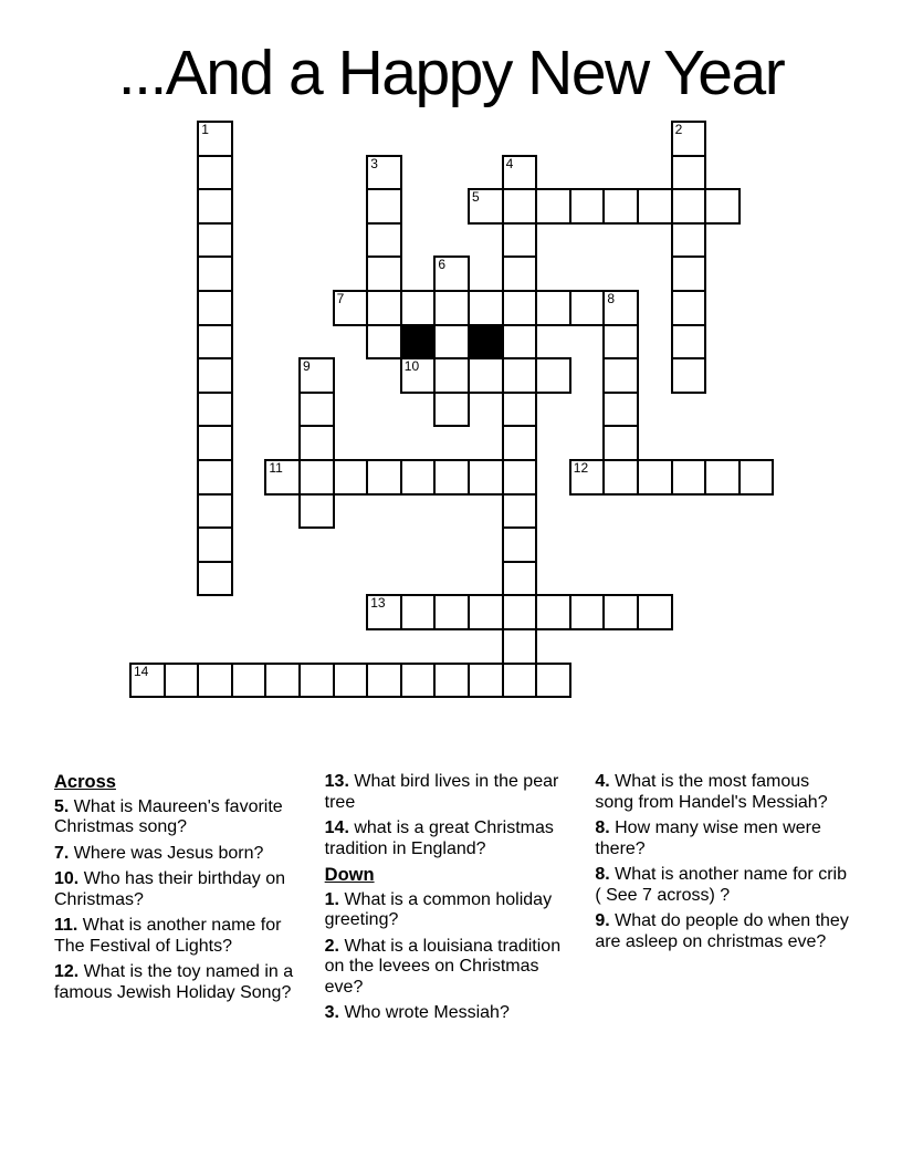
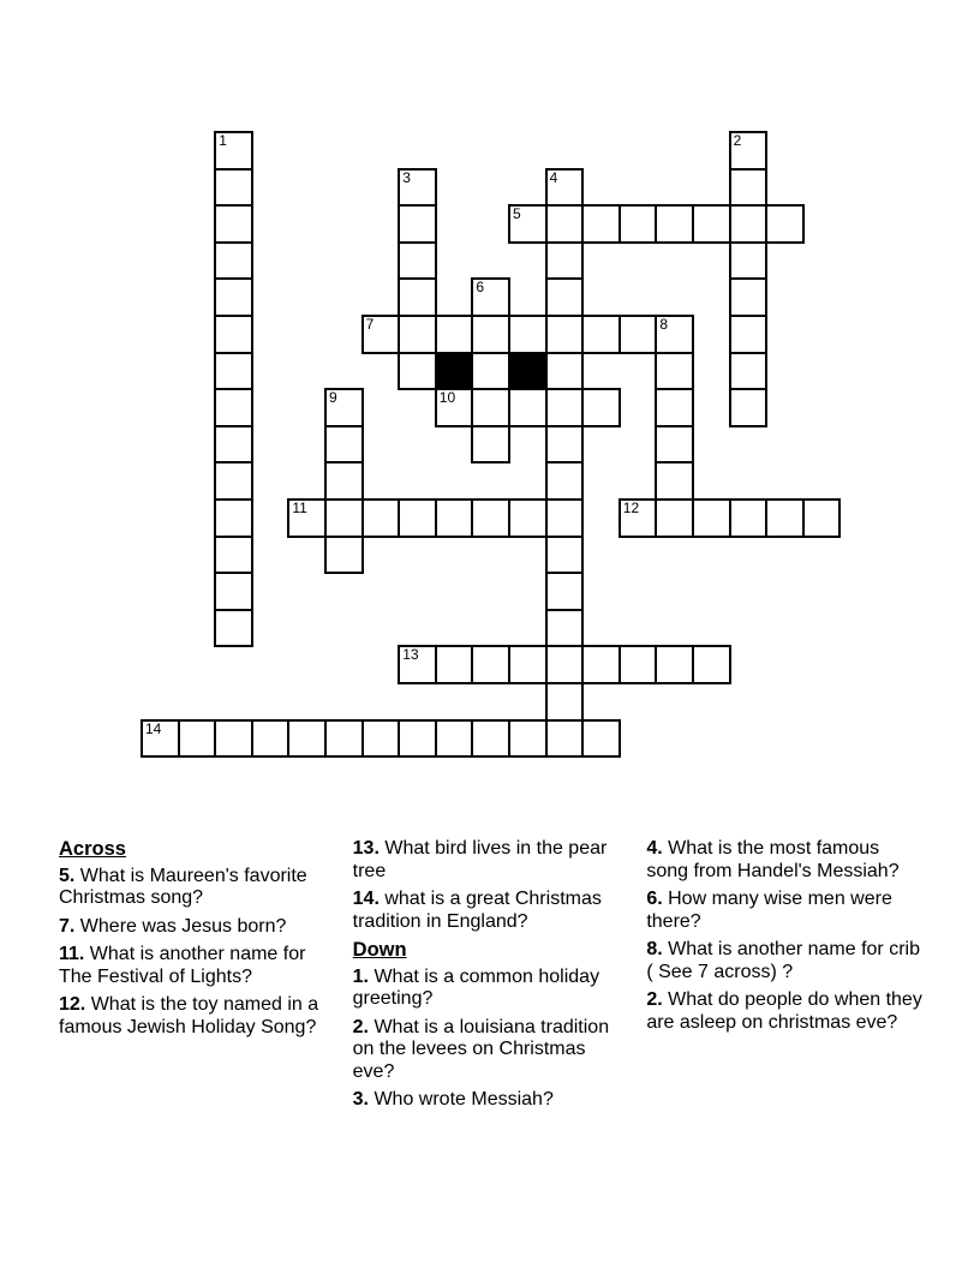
- ...And a Happy New Year
  1
  2
  3
  4
  5
  6
  7
  8
  9
  10
  11
  12
  13
  14
  Across
  5. What is Maureen's favorite Christmas song?
  7. Where was Jesus born?
- 10. Who has their birthday on Christmas?
  11. What is another name for The Festival of Lights?
  12. What is the toy named in a famous Jewish Holiday Song?
  13. What bird lives in the pear tree
  14. what is a great Christmas tradition in England?
  Down
  1. What is a common holiday greeting?
  2. What is a louisiana tradition on the levees on Christmas eve?
  3. Who wrote Messiah?
  4. What is the most famous song from Handel's Messiah?
- 8. How many wise men were there?
+ 6. How many wise men were there?
  8. What is another name for crib ( See 7 across) ?
- 9. What do people do when they are asleep on christmas eve?
+ 2. What do people do when they are asleep on christmas eve?
